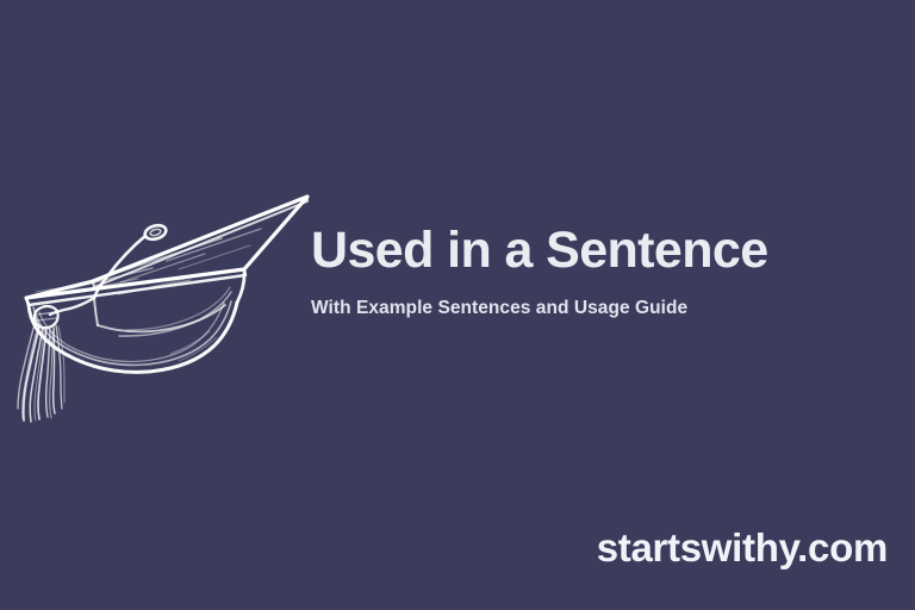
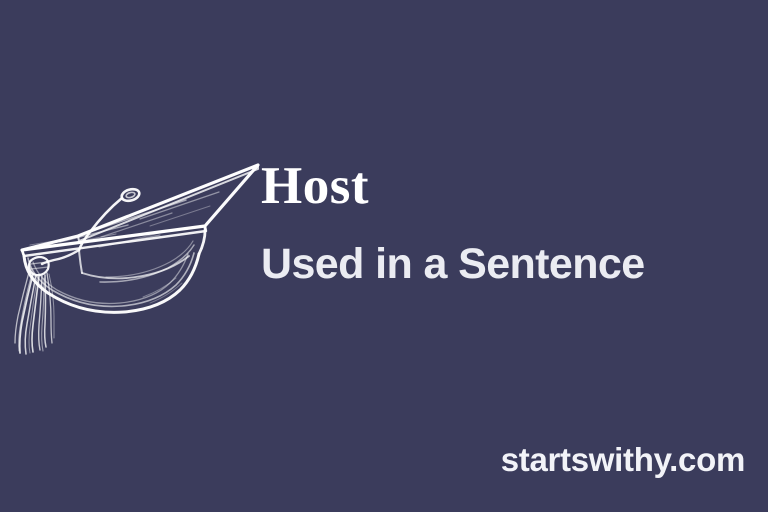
+ Host
  Used in a Sentence
- With Example Sentences and Usage Guide
  startswithy.com
